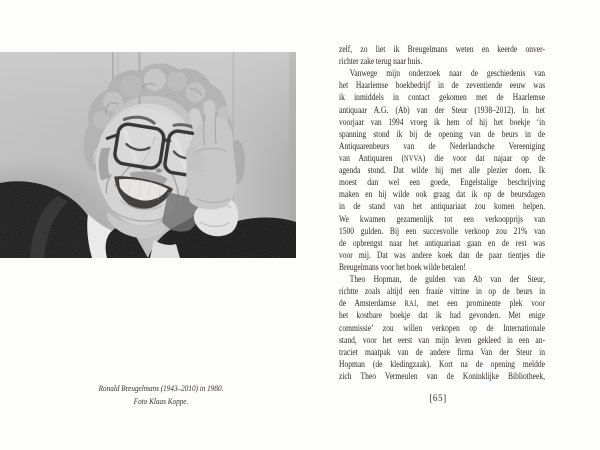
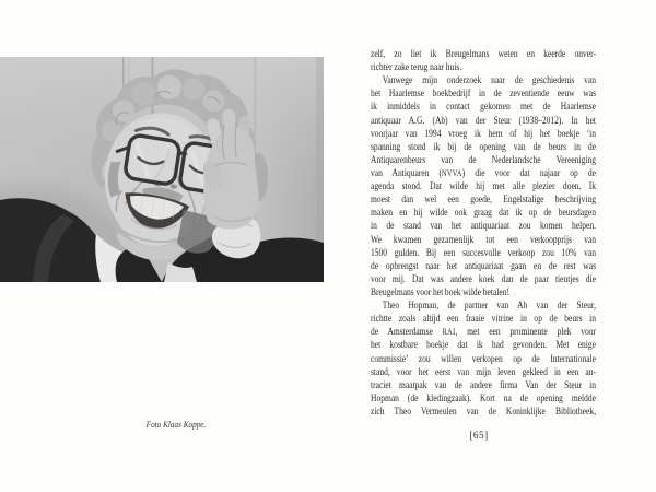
- Ronald Breugelmans (1943–2010) in 1980.
  Foto Klaas Koppe.
  zelf, zo liet ik Breugelmans weten en keerde onver-
  richter zake terug naar huis.
  Vanwege mijn onderzoek naar de geschiedenis van
  het Haarlemse boekbedrijf in de zeventiende eeuw was
  ik inmiddels in contact gekomen met de Haarlemse
  antiquaar A.G. (Ab) van der Steur (1938–2012). In het
  voorjaar van 1994 vroeg ik hem of hij het boekje ‘in
  spanning stond ik bij de opening van de beurs in de
  Antiquarenbeurs van de Nederlandsche Vereeniging
  van Antiquaren (NVVA) die voor dat najaar op de
  agenda stond. Dat wilde hij met alle plezier doen. Ik
  moest dan wel een goede, Engelstalige beschrijving
  maken en hij wilde ook graag dat ik op de beursdagen
  in de stand van het antiquariaat zou komen helpen.
  We kwamen gezamenlijk tot een verkoopprijs van
- 1500 gulden. Bij een succesvolle verkoop zou 21% van
+ 1500 gulden. Bij een succesvolle verkoop zou 10% van
  de opbrengst naar het antiquariaat gaan en de rest was
  voor mij. Dat was andere koek dan de paar tientjes die
  Breugelmans voor het boek wilde betalen!
- Theo Hopman, de gulden van Ab van der Steur,
+ Theo Hopman, de partner van Ab van der Steur,
  richtte zoals altijd een fraaie vitrine in op de beurs in
  de Amsterdamse RAI, met een prominente plek voor
  het kostbare boekje dat ik had gevonden. Met enige
  commissie’ zou willen verkopen op de Internationale
  stand, voor het eerst van mijn leven gekleed in een an-
  traciet maatpak van de andere firma Van der Steur in
  Hopman (de kledingzaak). Kort na de opening meldde
  zich Theo Vermeulen van de Koninklijke Bibliotheek,
  [65]
